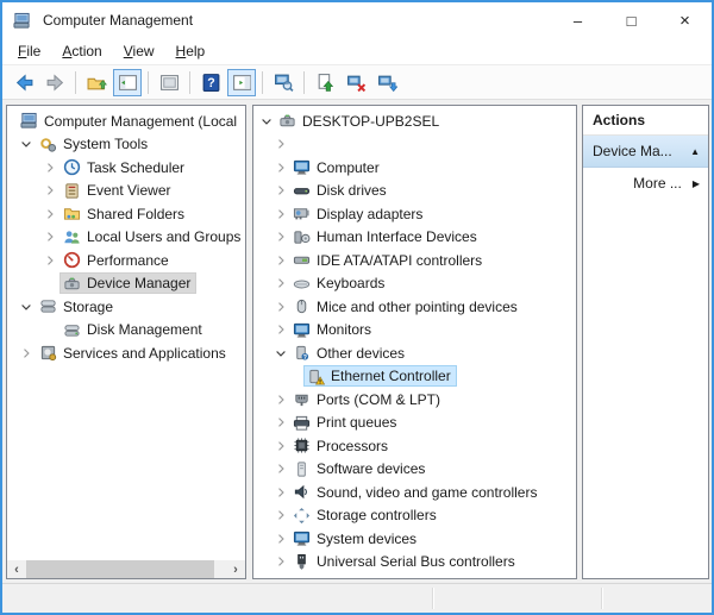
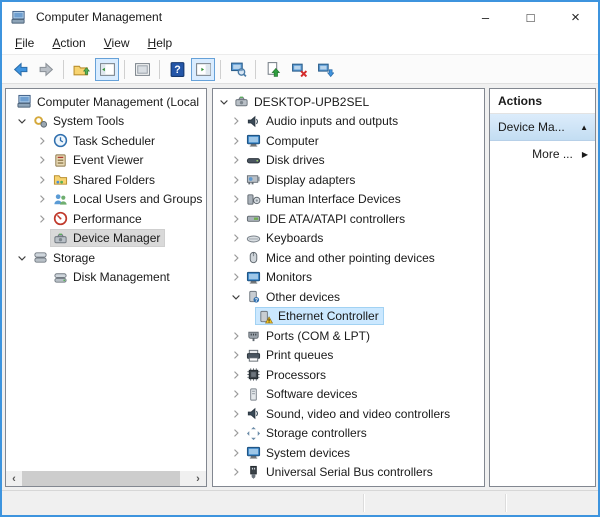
  Computer Management
  –
  □
  ×
  File
  Action
  View
  Help
  ?
  Computer Management (Local
  System Tools
  Task Scheduler
  Event Viewer
  Shared Folders
  Local Users and Groups
  Performance
  Device Manager
  Storage
  Disk Management
- Services and Applications
  ‹
  ›
  DESKTOP-UPB2SEL
+ Audio inputs and outputs
  Computer
  Disk drives
  Display adapters
  Human Interface Devices
  IDE ATA/ATAPI controllers
  Keyboards
  Mice and other pointing devices
  Monitors
  Other devices
  Ethernet Controller
  Ports (COM & LPT)
  Print queues
  Processors
  Software devices
- Sound, video and game controllers
+ Sound, video and video controllers
  Storage controllers
  System devices
  Universal Serial Bus controllers
  Actions
  Device Ma...
  ▲
  More ...
  ▶
